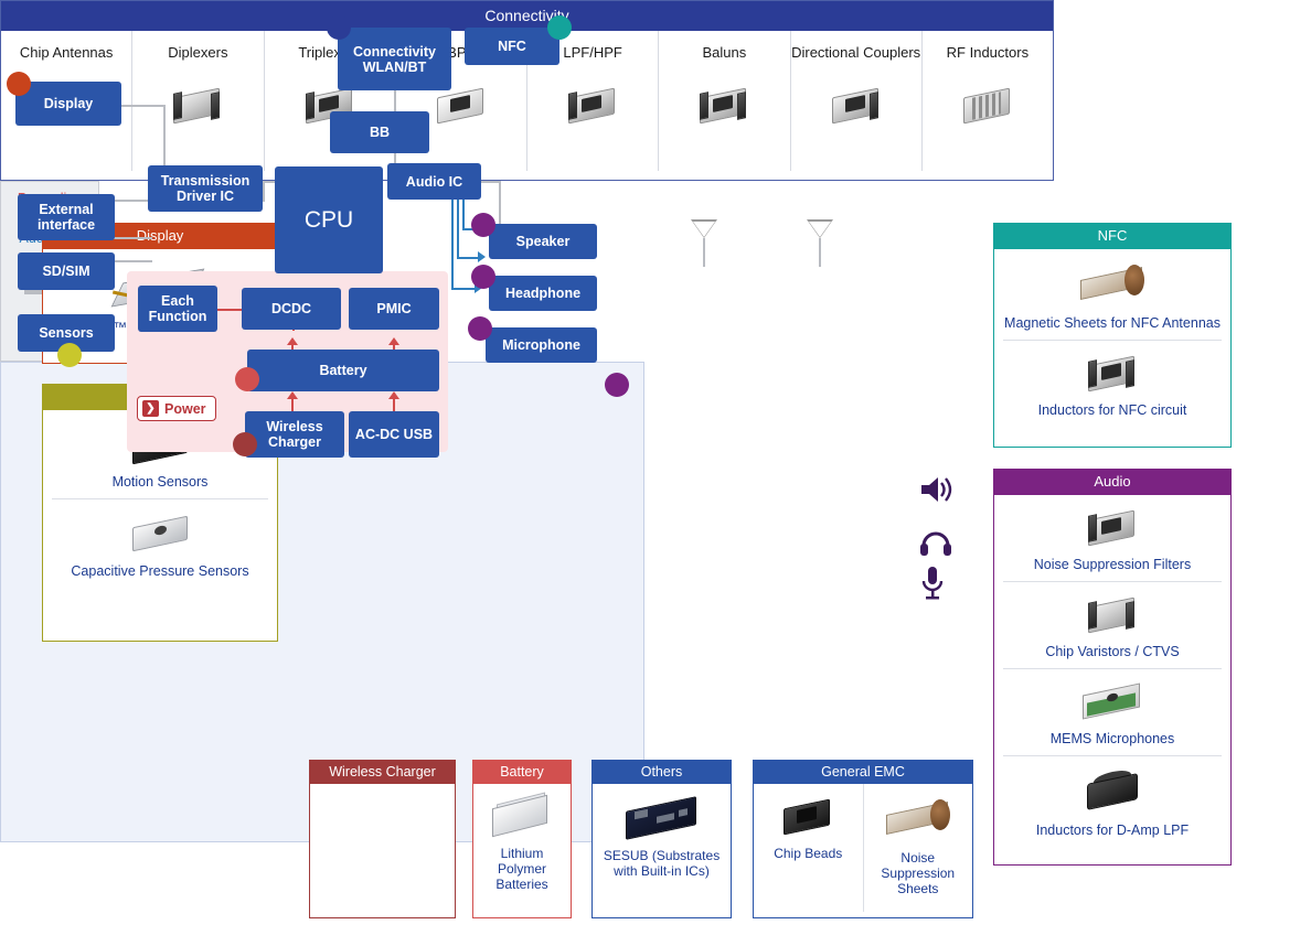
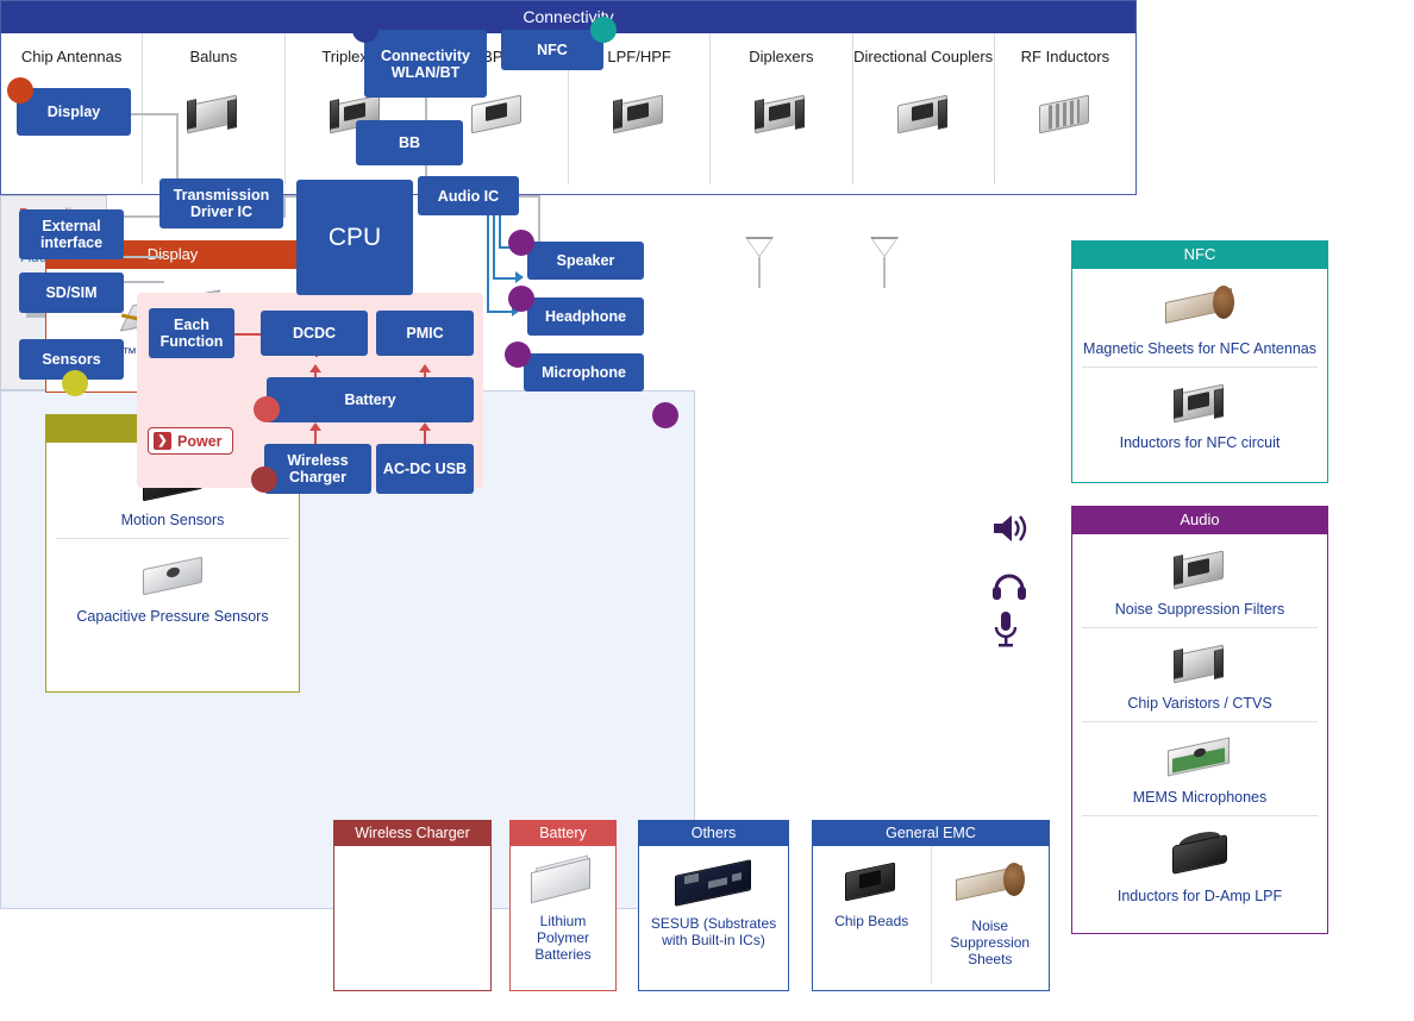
  Connectivy
  Chip Antennas
- Diplexers
+ Baluns
  LPF/HPF
- Baluns
+ Diplexers
  Directional Couplers
  RF Inductors
  Display
  Motion Sensors
  Capacitive Pressure Sensors
  NFC
  Magnetic Sheets for NFC Antennas
  Inductors for NFC circuit
  Audio
  Noise Suppression Filters
  Chip Varistors / CTVS
  MEMS Microphones
  Inductors for D-Amp LPF
  Wireless Charger
  Battery
  Lithium Polymer Batteries
  Others
  SESUB (Substrates with Built-in ICs)
  General EMC
  Chip Beads
  Noise Suppression Sheets
  Connectivity WLAN/BT
  NFC
  BB
  Display
  Transmission Driver IC
  Audio IC
  External interface
  CPU
  SD/SIM
  Sensors
  Each Function
  DCDC
  PMIC
  Battery
  Wireless Charger
  AC-DC USB
  Speaker
  Headphone
  Microphone
  ❯
  Power
